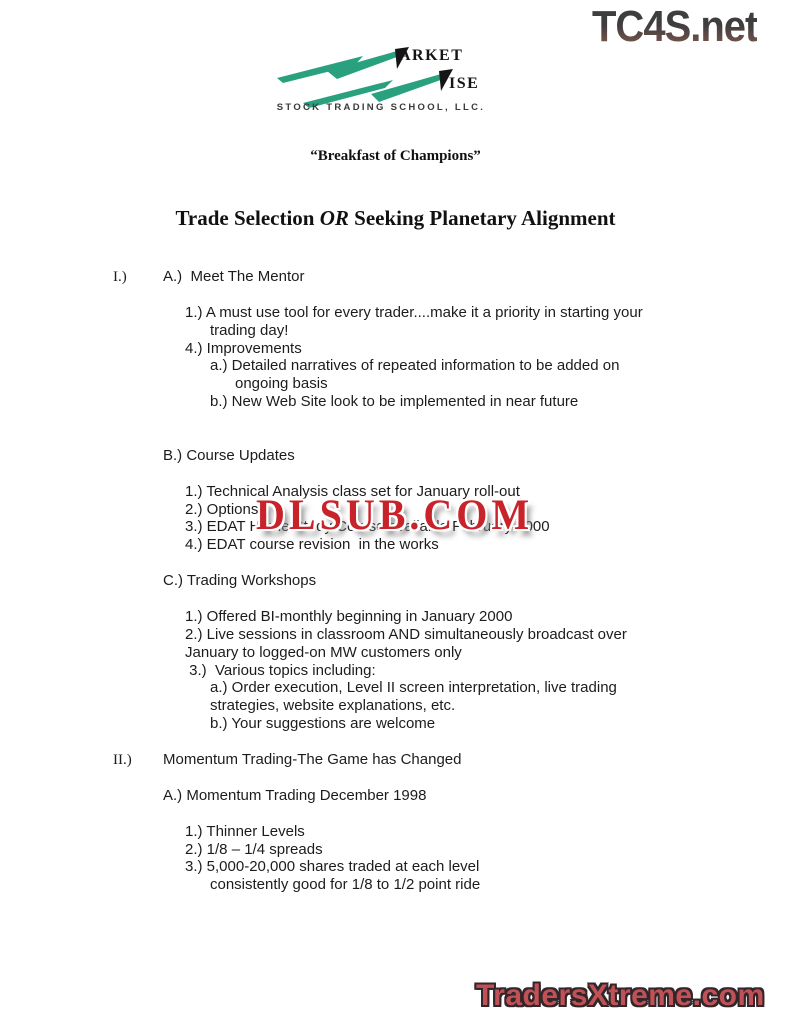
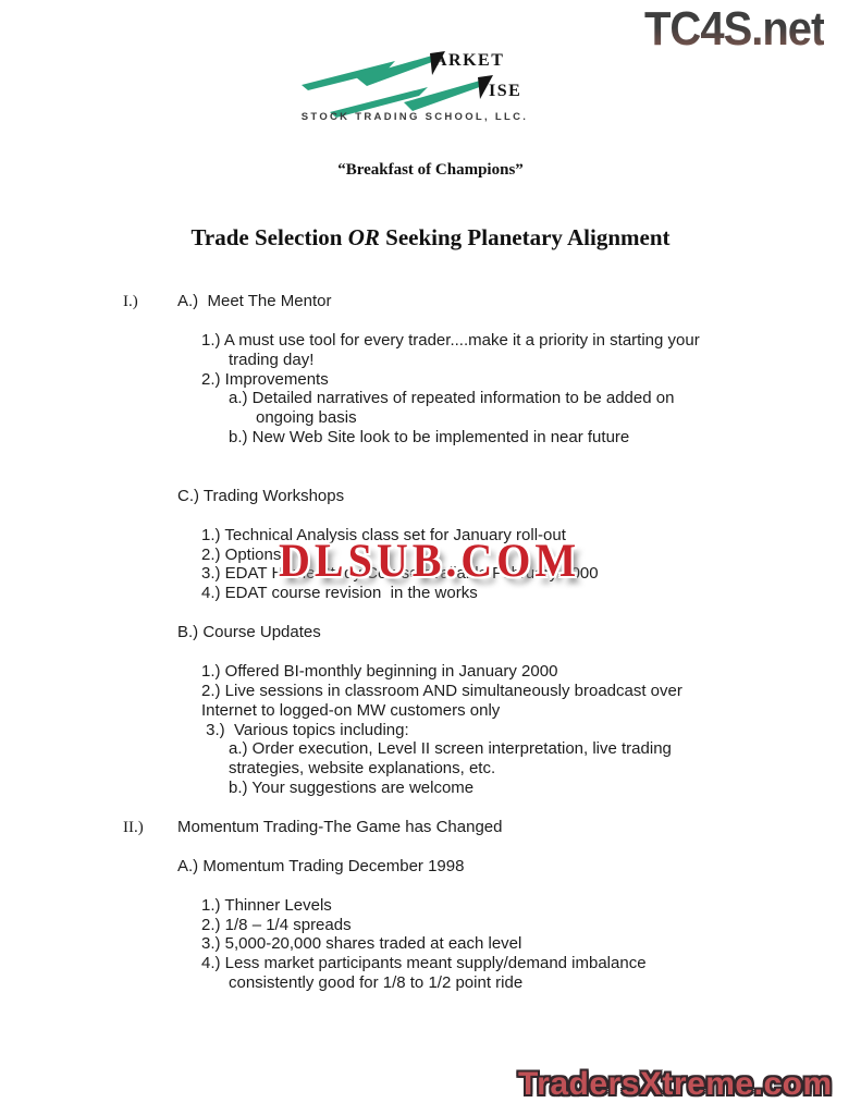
  TC4S.net
  ARKET
  ISE
  STOCK TRADING SCHOOL, LLC.
  “Breakfast of Champions”
  Trade Selection OR Seeking Planetary Alignment
  I.) A.) Meet The Mentor
  1.) A must use tool for every trader....make it a priority in starting your
  trading day!
- 4.) Improvements
+ 2.) Improvements
  a.) Detailed narratives of repeated information to be added on
  ongoing basis
  b.) New Web Site look to be implemented in near future
- B.) Course Updates
+ C.) Trading Workshops
  1.) Technical Analysis class set for January roll-out
  2.) Options
  3.) EDAT Home Study Course available February 2000
  4.) EDAT course revision in the works
- C.) Trading Workshops
+ B.) Course Updates
  1.) Offered BI-monthly beginning in January 2000
  2.) Live sessions in classroom AND simultaneously broadcast over
- January to logged-on MW customers only
+ Internet to logged-on MW customers only
  3.) Various topics including:
  a.) Order execution, Level II screen interpretation, live trading
  strategies, website explanations, etc.
  b.) Your suggestions are welcome
  II.) Momentum Trading-The Game has Changed
  A.) Momentum Trading December 1998
  1.) Thinner Levels
  2.) 1/8 – 1/4 spreads
  3.) 5,000-20,000 shares traded at each level
+ 4.) Less market participants meant supply/demand imbalance
  consistently good for 1/8 to 1/2 point ride
  DLSUB.COM
  TradersXtreme.com
